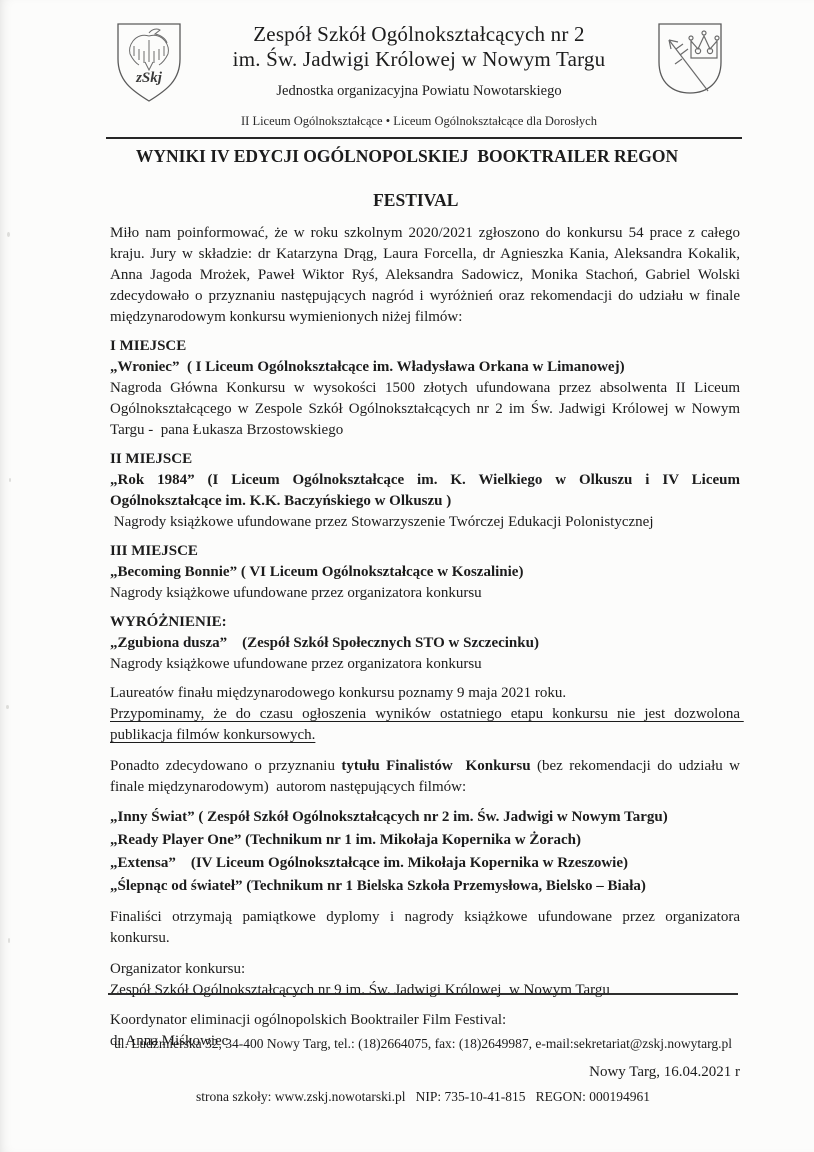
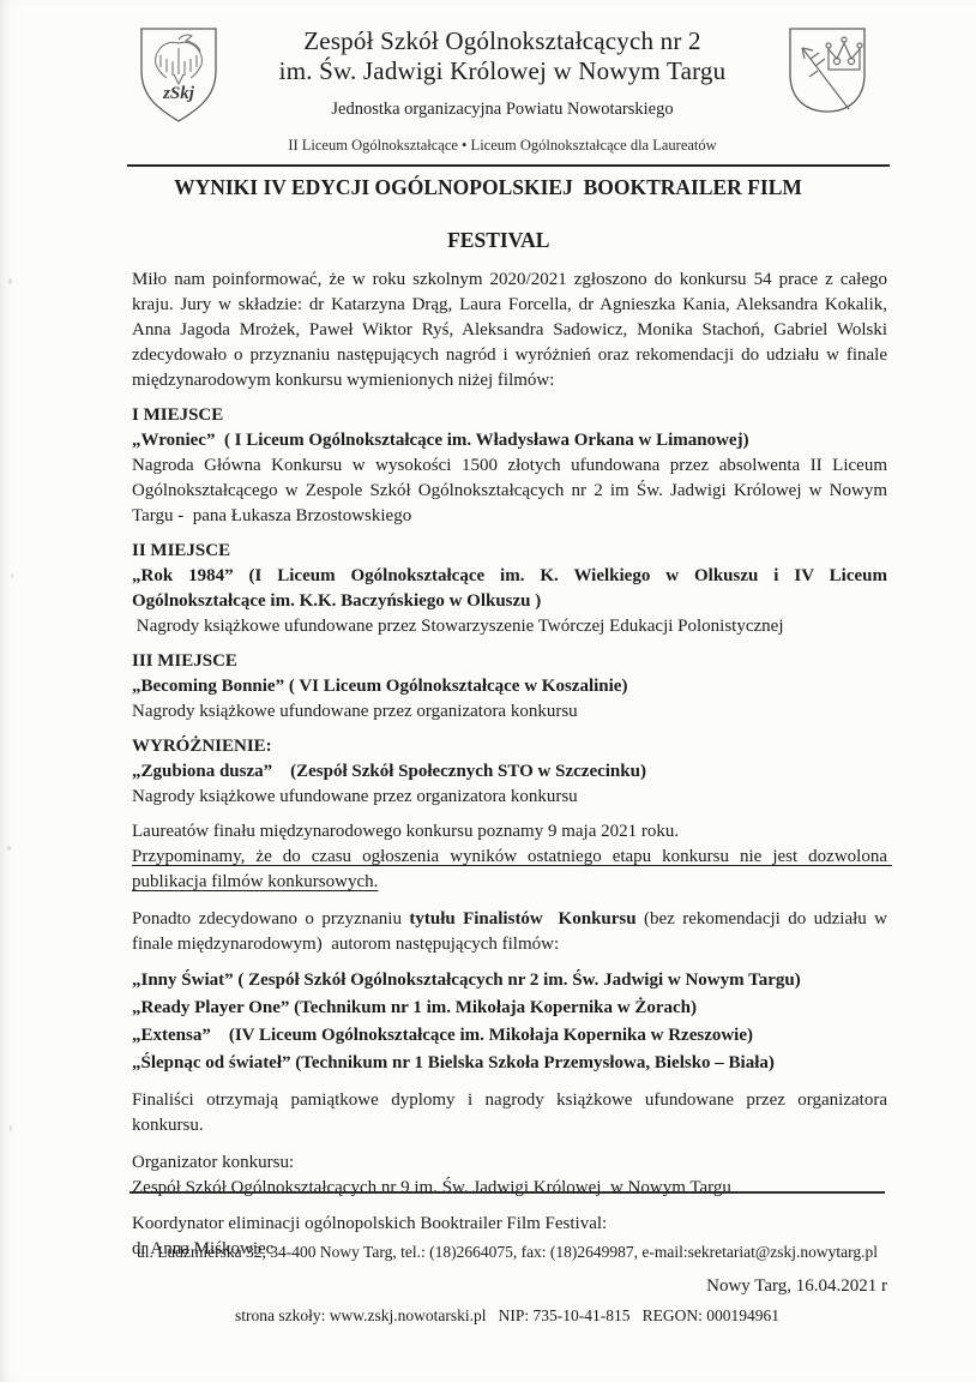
  zSkj
  Zespół Szkół Ogólnokształcących nr 2
  im. Św. Jadwigi Królowej w Nowym Targu
  Jednostka organizacyjna Powiatu Nowotarskiego
- II Liceum Ogólnokształcące • Liceum Ogólnokształcące dla Dorosłych
+ II Liceum Ogólnokształcące • Liceum Ogólnokształcące dla Laureatów
- WYNIKI IV EDYCJI OGÓLNOPOLSKIEJ BOOKTRAILER REGON
+ WYNIKI IV EDYCJI OGÓLNOPOLSKIEJ BOOKTRAILER FILM
  FESTIVAL
  Miło nam poinformować, że w roku szkolnym 2020/2021 zgłoszono do konkursu 54 prace z całego kraju. Jury w składzie: dr Katarzyna Drąg, Laura Forcella, dr Agnieszka Kania, Aleksandra Kokalik, Anna Jagoda Mrożek, Paweł Wiktor Ryś, Aleksandra Sadowicz, Monika Stachoń, Gabriel Wolski zdecydowało o przyznaniu następujących nagród i wyróżnień oraz rekomendacji do udziału w finale międzynarodowym konkursu wymienionych niżej filmów:
  I MIEJSCE
  „Wroniec” ( I Liceum Ogólnokształcące im. Władysława Orkana w Limanowej)
  Nagroda Główna Konkursu w wysokości 1500 złotych ufundowana przez absolwenta II Liceum Ogólnokształcącego w Zespole Szkół Ogólnokształcących nr 2 im Św. Jadwigi Królowej w Nowym Targu - pana Łukasza Brzostowskiego
  II MIEJSCE
  „Rok 1984” (I Liceum Ogólnokształcące im. K. Wielkiego w Olkuszu i IV Liceum Ogólnokształcące im. K.K. Baczyńskiego w Olkuszu )
  Nagrody książkowe ufundowane przez Stowarzyszenie Twórczej Edukacji Polonistycznej
  III MIEJSCE
  „Becoming Bonnie” ( VI Liceum Ogólnokształcące w Koszalinie)
  Nagrody książkowe ufundowane przez organizatora konkursu
  WYRÓŻNIENIE:
  „Zgubiona dusza” (Zespół Szkół Społecznych STO w Szczecinku)
  Nagrody książkowe ufundowane przez organizatora konkursu
  Laureatów finału międzynarodowego konkursu poznamy 9 maja 2021 roku.
  Przypominamy, że do czasu ogłoszenia wyników ostatniego etapu konkursu nie jest dozwolona publikacja filmów konkursowych.
  Ponadto zdecydowano o przyznaniu tytułu Finalistów Konkursu (bez rekomendacji do udziału w finale międzynarodowym) autorom następujących filmów:
  „Inny Świat” ( Zespół Szkół Ogólnokształcących nr 2 im. Św. Jadwigi w Nowym Targu)
  „Ready Player One” (Technikum nr 1 im. Mikołaja Kopernika w Żorach)
  „Extensa” (IV Liceum Ogólnokształcące im. Mikołaja Kopernika w Rzeszowie)
  „Ślepnąc od świateł” (Technikum nr 1 Bielska Szkoła Przemysłowa, Bielsko – Biała)
  Finaliści otrzymają pamiątkowe dyplomy i nagrody książkowe ufundowane przez organizatora konkursu.
  Organizator konkursu:
  Zespół Szkół Ogólnokształcących nr 9 im. Św. Jadwigi Królowej w Nowym Targu
  Koordynator eliminacji ogólnopolskich Booktrailer Film Festival:
  dr Anna Miśkowiec
  Nowy Targ, 16.04.2021 r
  ul. Ludźmierska 32, 34-400 Nowy Targ, tel.: (18)2664075, fax: (18)2649987, e-mail:sekretariat@zskj.nowytarg.pl
  strona szkoły: www.zskj.nowotarski.pl NIP: 735-10-41-815 REGON: 000194961
